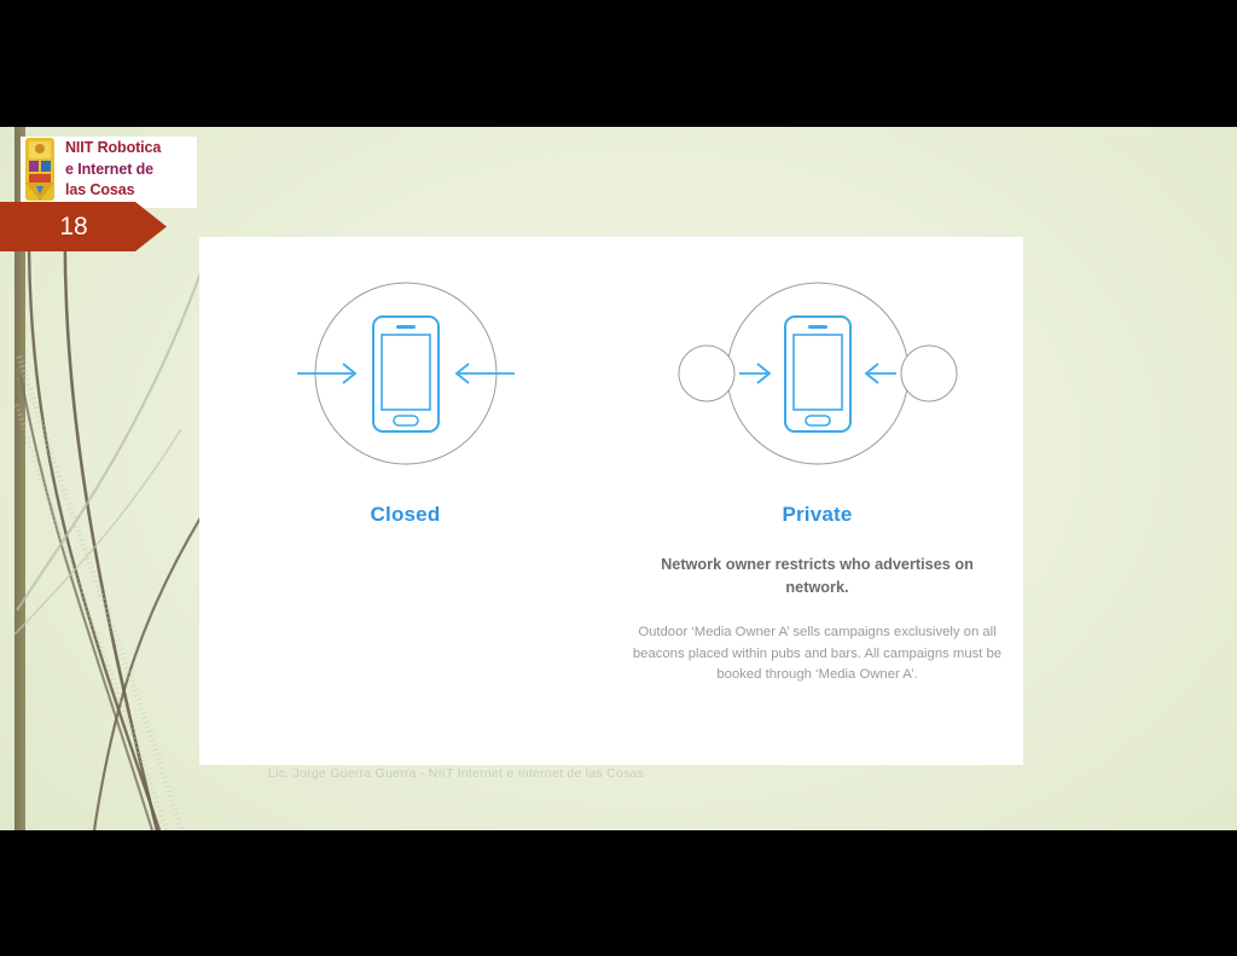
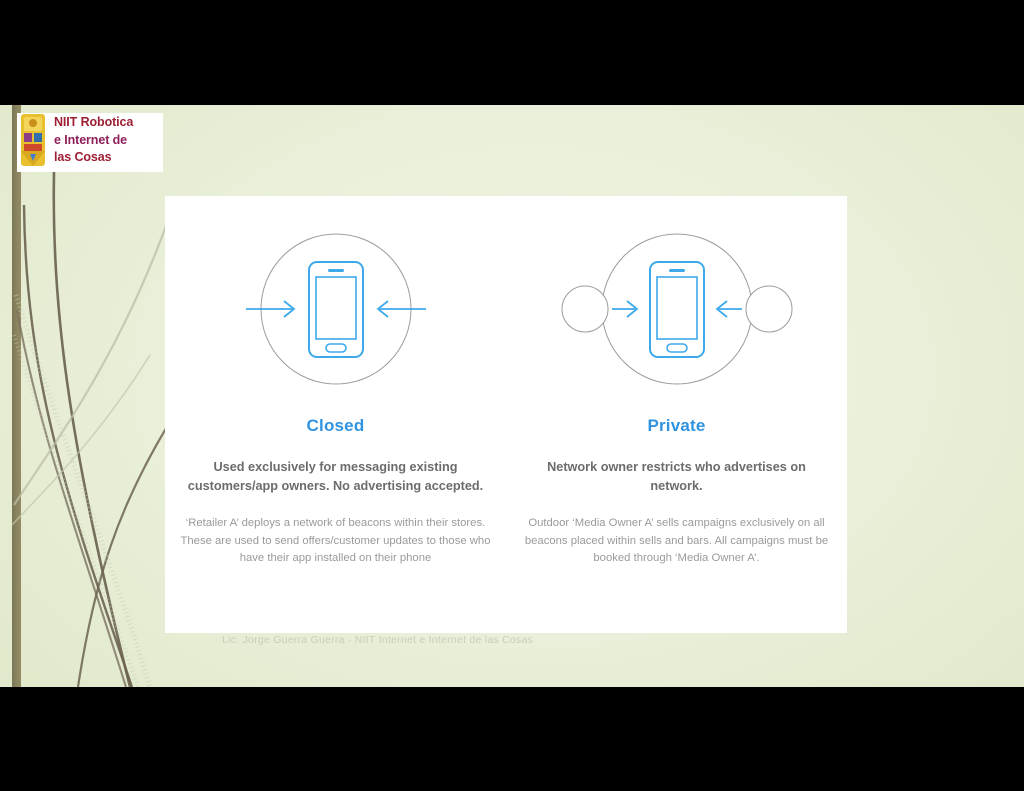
  NIIT Robotica
  e Internet de
  las Cosas
- 18
  Closed
+ Used exclusively for messaging existing customers/app owners. No advertising accepted.
+ ‘Retailer A’ deploys a network of beacons within their stores. These are used to send offers/customer updates to those who have their app installed on their phone
  Private
  Network owner restricts who advertises on network.
- Outdoor ‘Media Owner A’ sells campaigns exclusively on all beacons placed within pubs and bars. All campaigns must be booked through ‘Media Owner A’.
+ Outdoor ‘Media Owner A’ sells campaigns exclusively on all beacons placed within sells and bars. All campaigns must be booked through ‘Media Owner A’.
  Lic. Jorge Guerra Guerra - NIIT Internet e Internet de las Cosas
